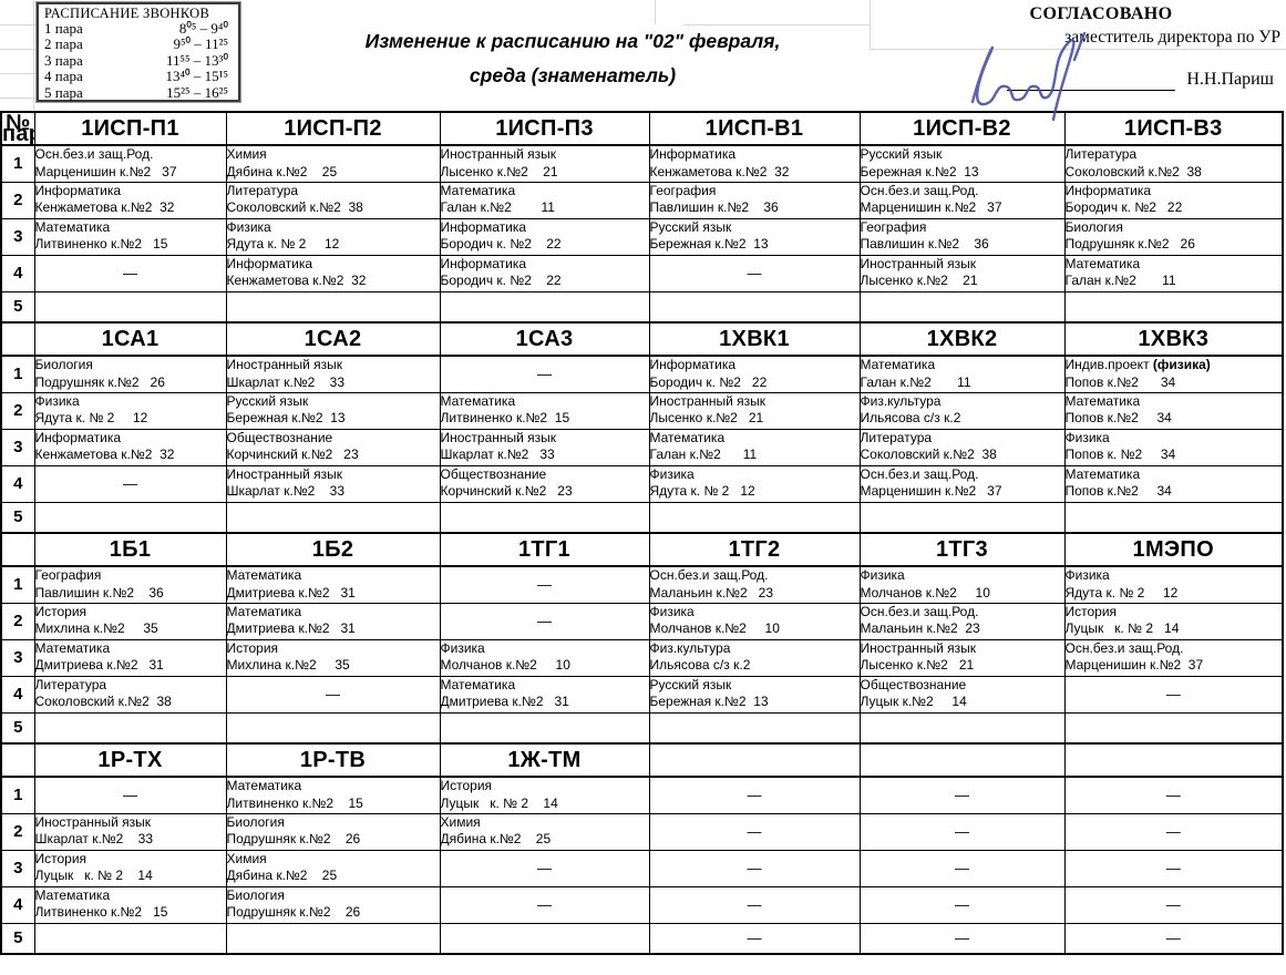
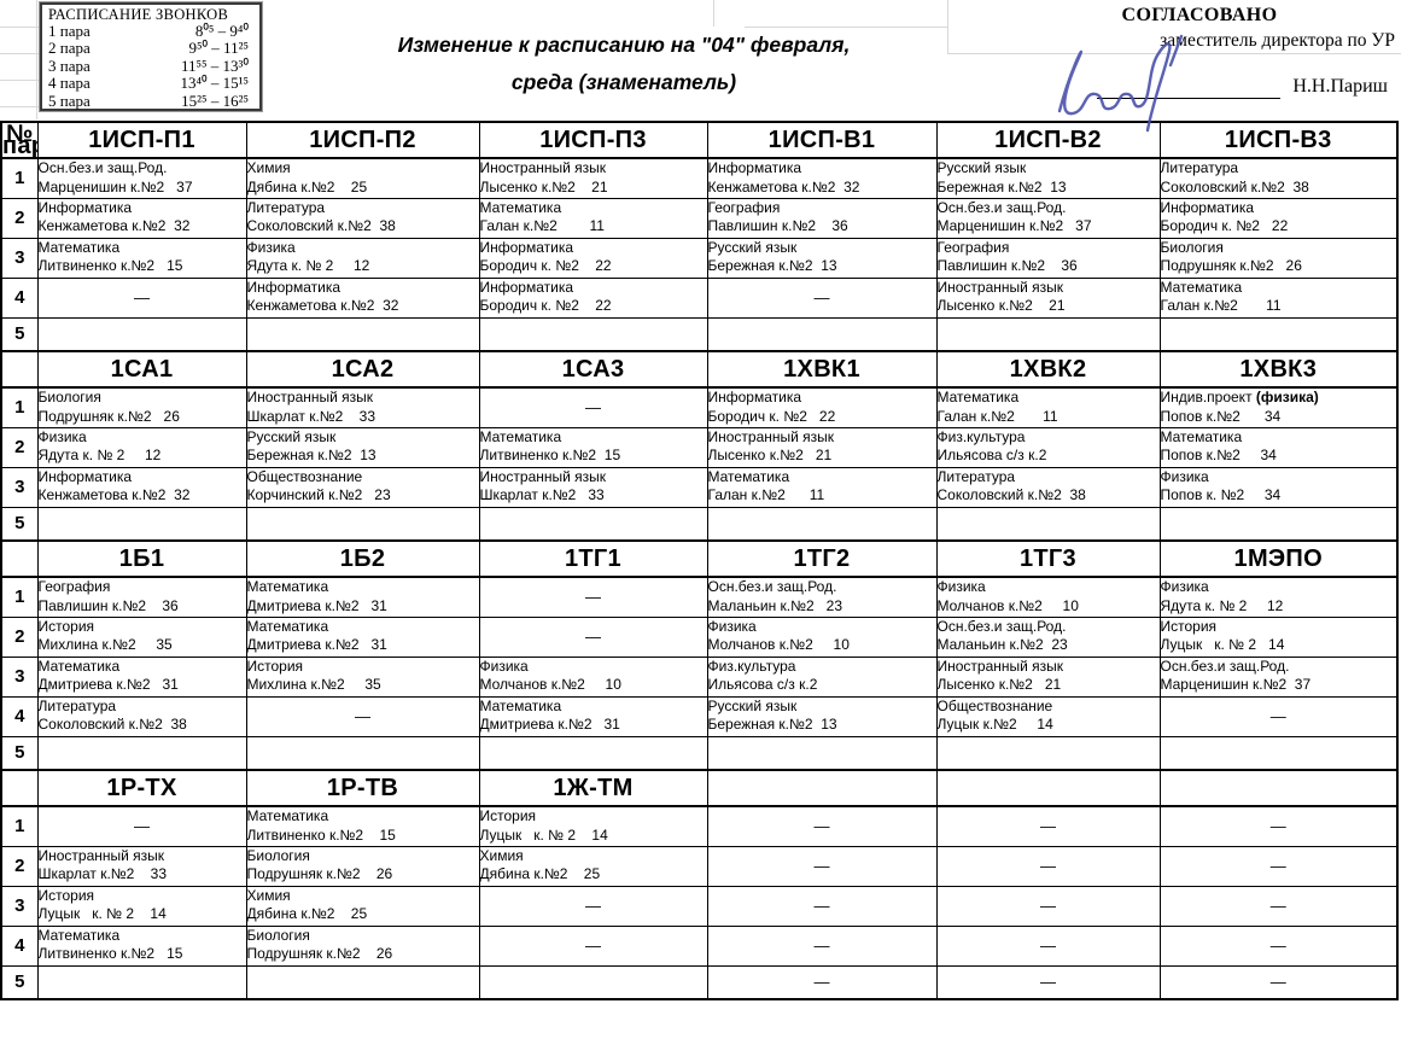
  РАСПИСАНИЕ ЗВОНКОВ
  1 пара
  8⁰⁵ – 9⁴⁰
  2 пара
  9⁵⁰ – 11²⁵
  3 пара
  11⁵⁵ – 13³⁰
  4 пара
  13⁴⁰ – 15¹⁵
  5 пара
  15²⁵ – 16²⁵
- Изменение к расписанию на "02" февраля,
+ Изменение к расписанию на "04" февраля,
  среда (знаменатель)
  СОГЛАСОВАНО
  заместитель директора по УР
  Н.Н.Париш
  №па	1ИСП-П1	1ИСП-П2	1ИСП-П3	1ИСП-В1	1ИСП-В2	1ИСП-В3
  1	Осн.без.и защ.Род.Марценишин к.№2 37	ХимияДябина к.№2 25	Иностранный языкЛысенко к.№2 21	ИнформатикаКенжаметова к.№2 32	Русский языкБережная к.№2 13	ЛитератураСоколовский к.№2 38
  2	ИнформатикаКенжаметова к.№2 32	ЛитератураСоколовский к.№2 38	МатематикаГалан к.№2 11	ГеографияПавлишин к.№2 36	Осн.без.и защ.Род.Марценишин к.№2 37	ИнформатикаБородич к. №2 22
  3	МатематикаЛитвиненко к.№2 15	ФизикаЯдута к. № 2 12	ИнформатикаБородич к. №2 22	Русский языкБережная к.№2 13	ГеографияПавлишин к.№2 36	БиологияПодрушняк к.№2 26
  4	—	ИнформатикаКенжаметова к.№2 32	ИнформатикаБородич к. №2 22	—	Иностранный языкЛысенко к.№2 21	МатематикаГалан к.№2 11
  5
  	1СА1	1СА2	1СА3	1ХВК1	1ХВК2	1ХВК3
  1	БиологияПодрушняк к.№2 26	Иностранный языкШкарлат к.№2 33	—	ИнформатикаБородич к. №2 22	МатематикаГалан к.№2 11	Индив.проект (физика)Попов к.№2 34
  2	ФизикаЯдута к. № 2 12	Русский языкБережная к.№2 13	МатематикаЛитвиненко к.№2 15	Иностранный языкЛысенко к.№2 21	Физ.культураИльясова с/з к.2	МатематикаПопов к.№2 34
  3	ИнформатикаКенжаметова к.№2 32	ОбществознаниеКорчинский к.№2 23	Иностранный языкШкарлат к.№2 33	МатематикаГалан к.№2 11	ЛитератураСоколовский к.№2 38	ФизикаПопов к. №2 34
- 4	—	Иностранный языкШкарлат к.№2 33	ОбществознаниеКорчинский к.№2 23	ФизикаЯдута к. № 2 12	Осн.без.и защ.Род.Марценишин к.№2 37	МатематикаПопов к.№2 34
  5
  	1Б1	1Б2	1ТГ1	1ТГ2	1ТГ3	1МЭПО
  1	ГеографияПавлишин к.№2 36	МатематикаДмитриева к.№2 31	—	Осн.без.и защ.Род.Маланьин к.№2 23	ФизикаМолчанов к.№2 10	ФизикаЯдута к. № 2 12
  2	ИсторияМихлина к.№2 35	МатематикаДмитриева к.№2 31	—	ФизикаМолчанов к.№2 10	Осн.без.и защ.Род.Маланьин к.№2 23	ИсторияЛуцык к. № 2 14
  3	МатематикаДмитриева к.№2 31	ИсторияМихлина к.№2 35	ФизикаМолчанов к.№2 10	Физ.культураИльясова с/з к.2	Иностранный языкЛысенко к.№2 21	Осн.без.и защ.Род.Марценишин к.№2 37
  4	ЛитератураСоколовский к.№2 38	—	МатематикаДмитриева к.№2 31	Русский языкБережная к.№2 13	ОбществознаниеЛуцык к.№2 14	—
  5
  	1Р-ТХ	1Р-ТВ	1Ж-ТМ
  1	—	МатематикаЛитвиненко к.№2 15	ИсторияЛуцык к. № 2 14	—	—	—
  2	Иностранный языкШкарлат к.№2 33	БиологияПодрушняк к.№2 26	ХимияДябина к.№2 25	—	—	—
  3	ИсторияЛуцык к. № 2 14	ХимияДябина к.№2 25	—	—	—	—
  4	МатематикаЛитвиненко к.№2 15	БиологияПодрушняк к.№2 26	—	—	—	—
  5				—	—	—
